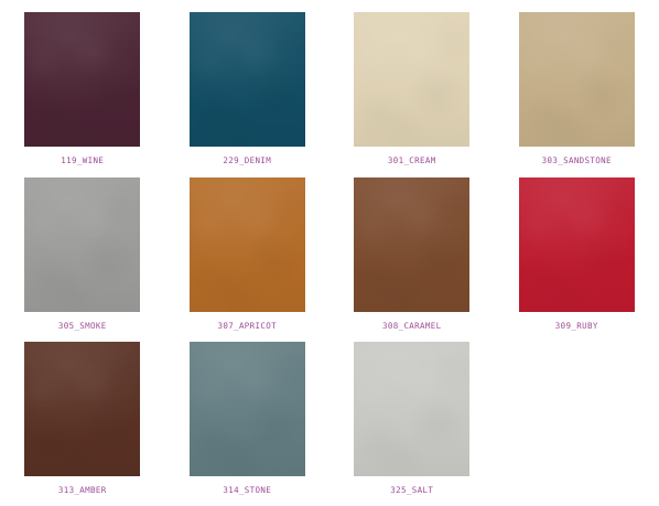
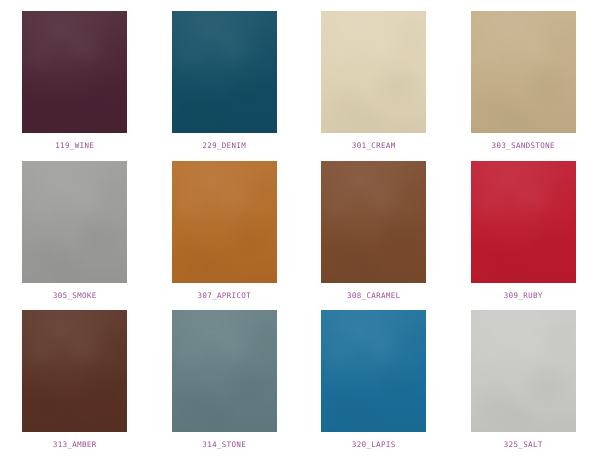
  119_WINE
  229_DENIM
  301_CREAM
  303_SANDSTONE
  305_SMOKE
  307_APRICOT
  308_CARAMEL
  309_RUBY
  313_AMBER
  314_STONE
+ 320_LAPIS
  325_SALT
